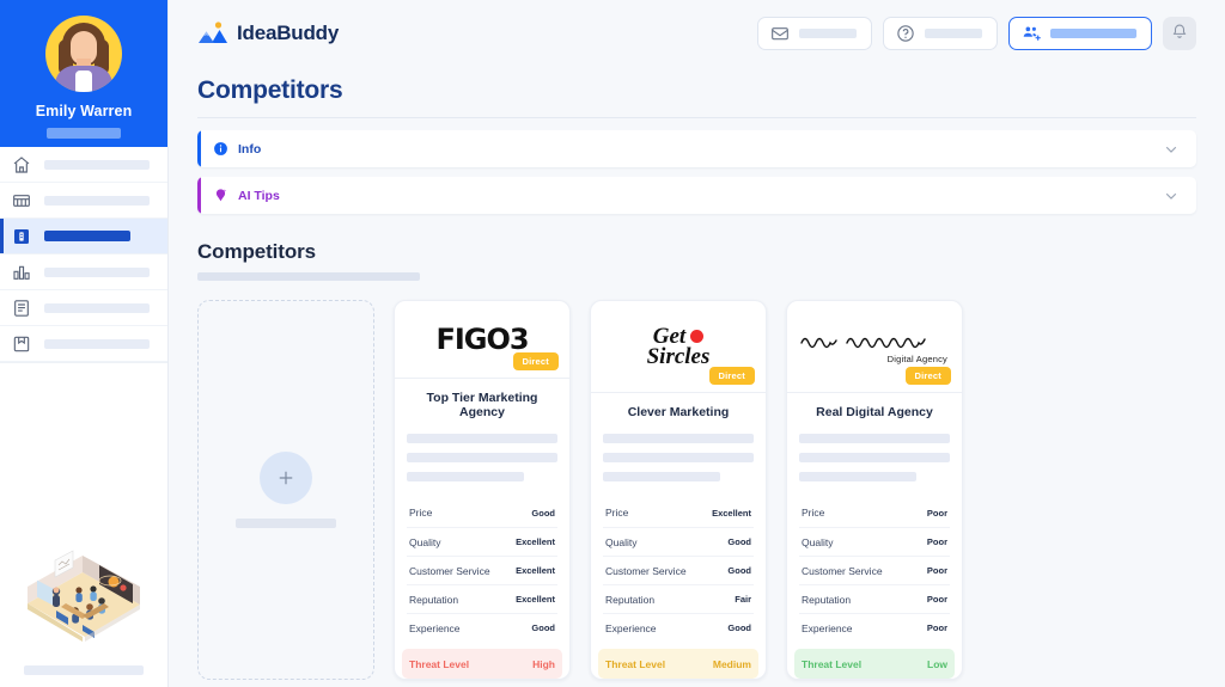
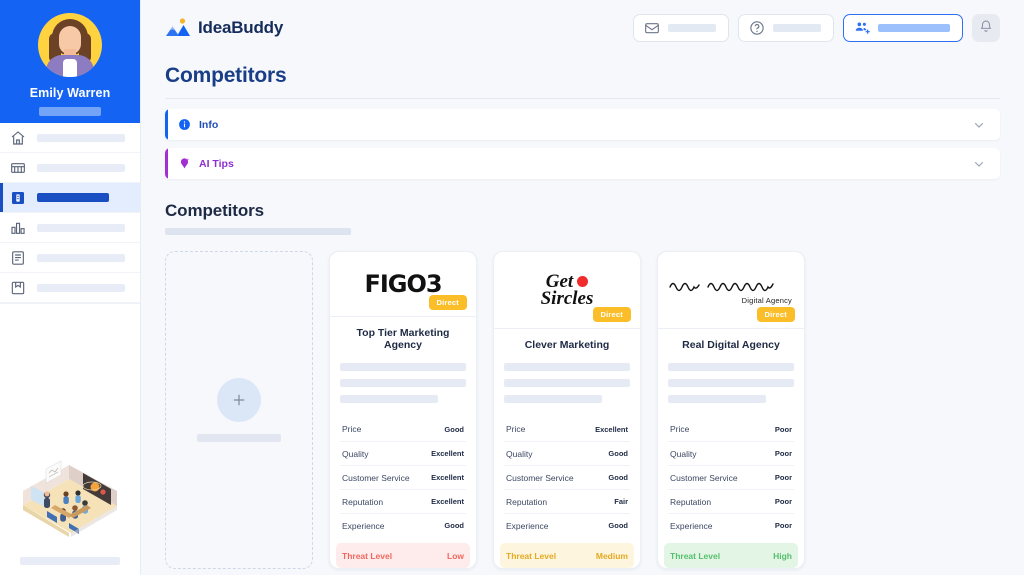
  Emily Warren
  IdeaBuddy
  Competitors
  Info
  AI Tips
  Competitors
  FIGO3
  Direct
  Top Tier Marketing Agency
  Price
  Good
  Quality
  Excellent
  Customer Service
  Excellent
  Reputation
  Excellent
  Experience
  Good
  Threat Level
- High
+ Low
  Get
  Sircles
  Direct
  Clever Marketing
  Price
  Excellent
  Quality
  Good
  Customer Service
  Good
  Reputation
  Fair
  Experience
  Good
  Threat Level
  Medium
  Digital Agency
  Direct
  Real Digital Agency
  Price
  Poor
  Quality
  Poor
  Customer Service
  Poor
  Reputation
  Poor
  Experience
  Poor
  Threat Level
- Low
+ High
